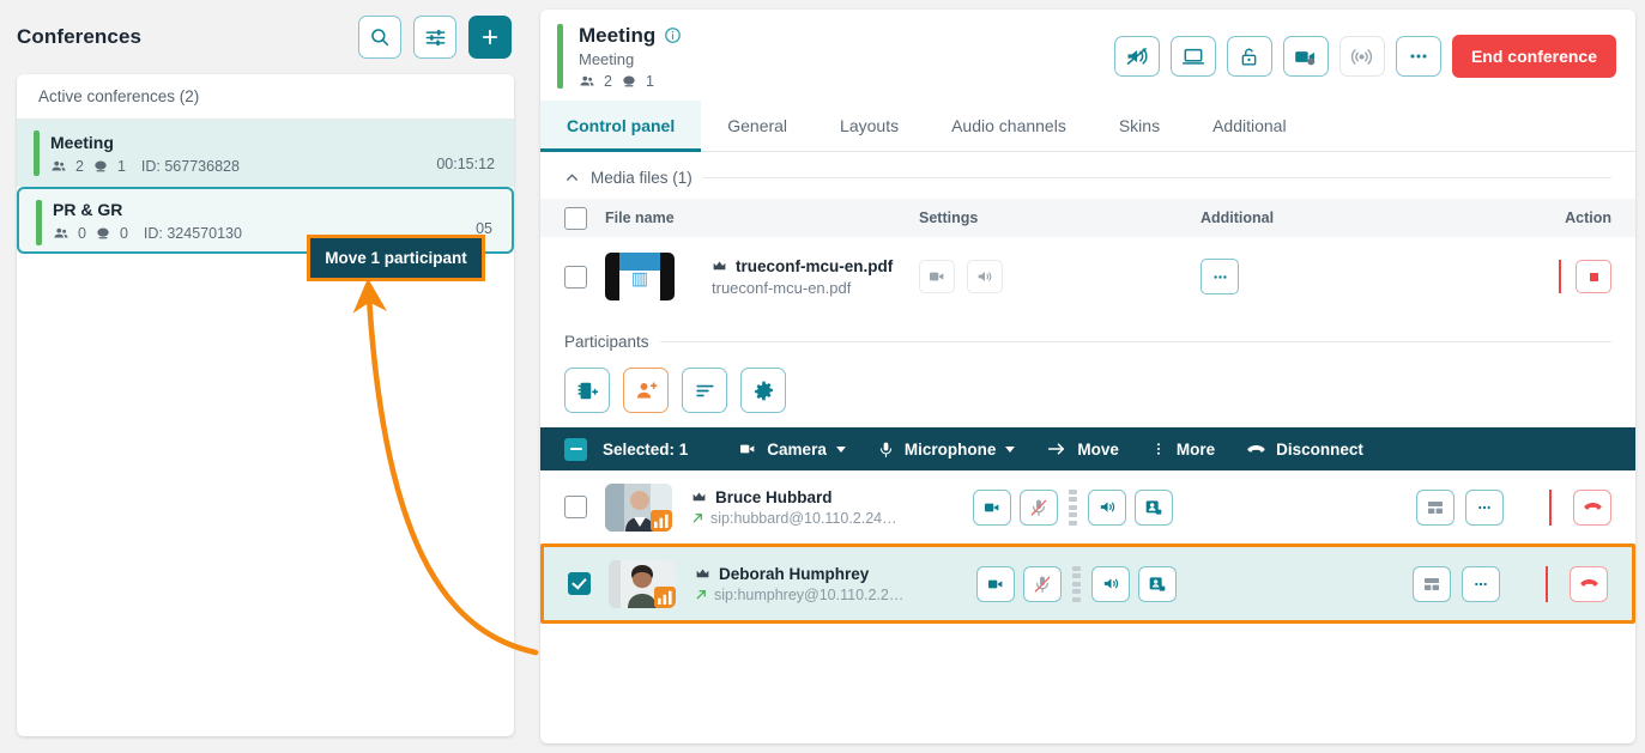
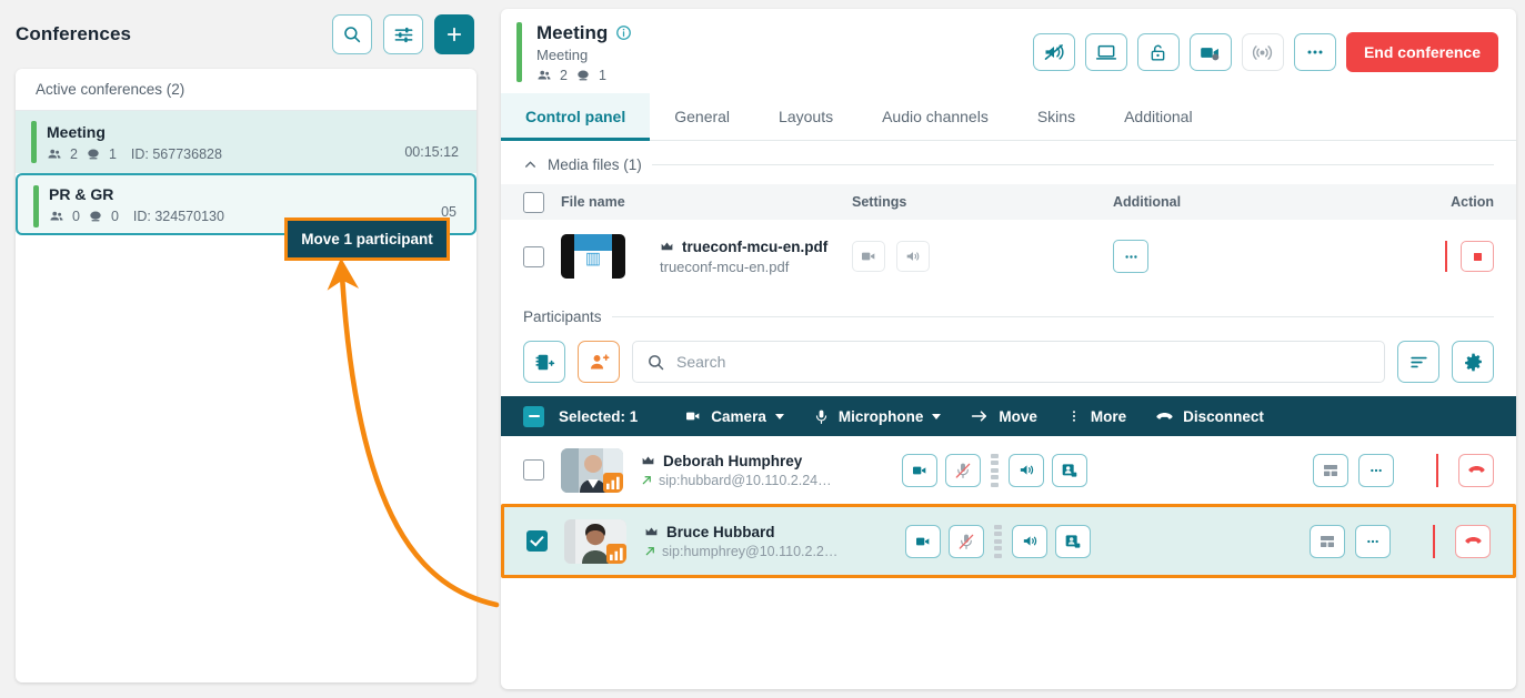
  Conferences
  Active conferences (2)
  Meeting
  2
  1
  ID: 567736828
  00:15:12
  PR & GR
  0
  0
  ID: 324570130
  05
  Meeting
  Meeting
  2
  1
  End conference
  Control panel
  General
  Layouts
  Audio channels
  Skins
  Additional
  Media files (1)
  File name
  Settings
  Additional
  Action
  ▥
  trueconf-mcu-en.pdf
  trueconf-mcu-en.pdf
  Participants
+ Search
  Selected: 1
  Camera
  Microphone
  Move
  More
  Disconnect
- Bruce Hubbard
+ Deborah Humphrey
  sip:hubbard@10.110.2.24…
- Deborah Humphrey
+ Bruce Hubbard
  sip:humphrey@10.110.2.2…
  Move 1 participant
